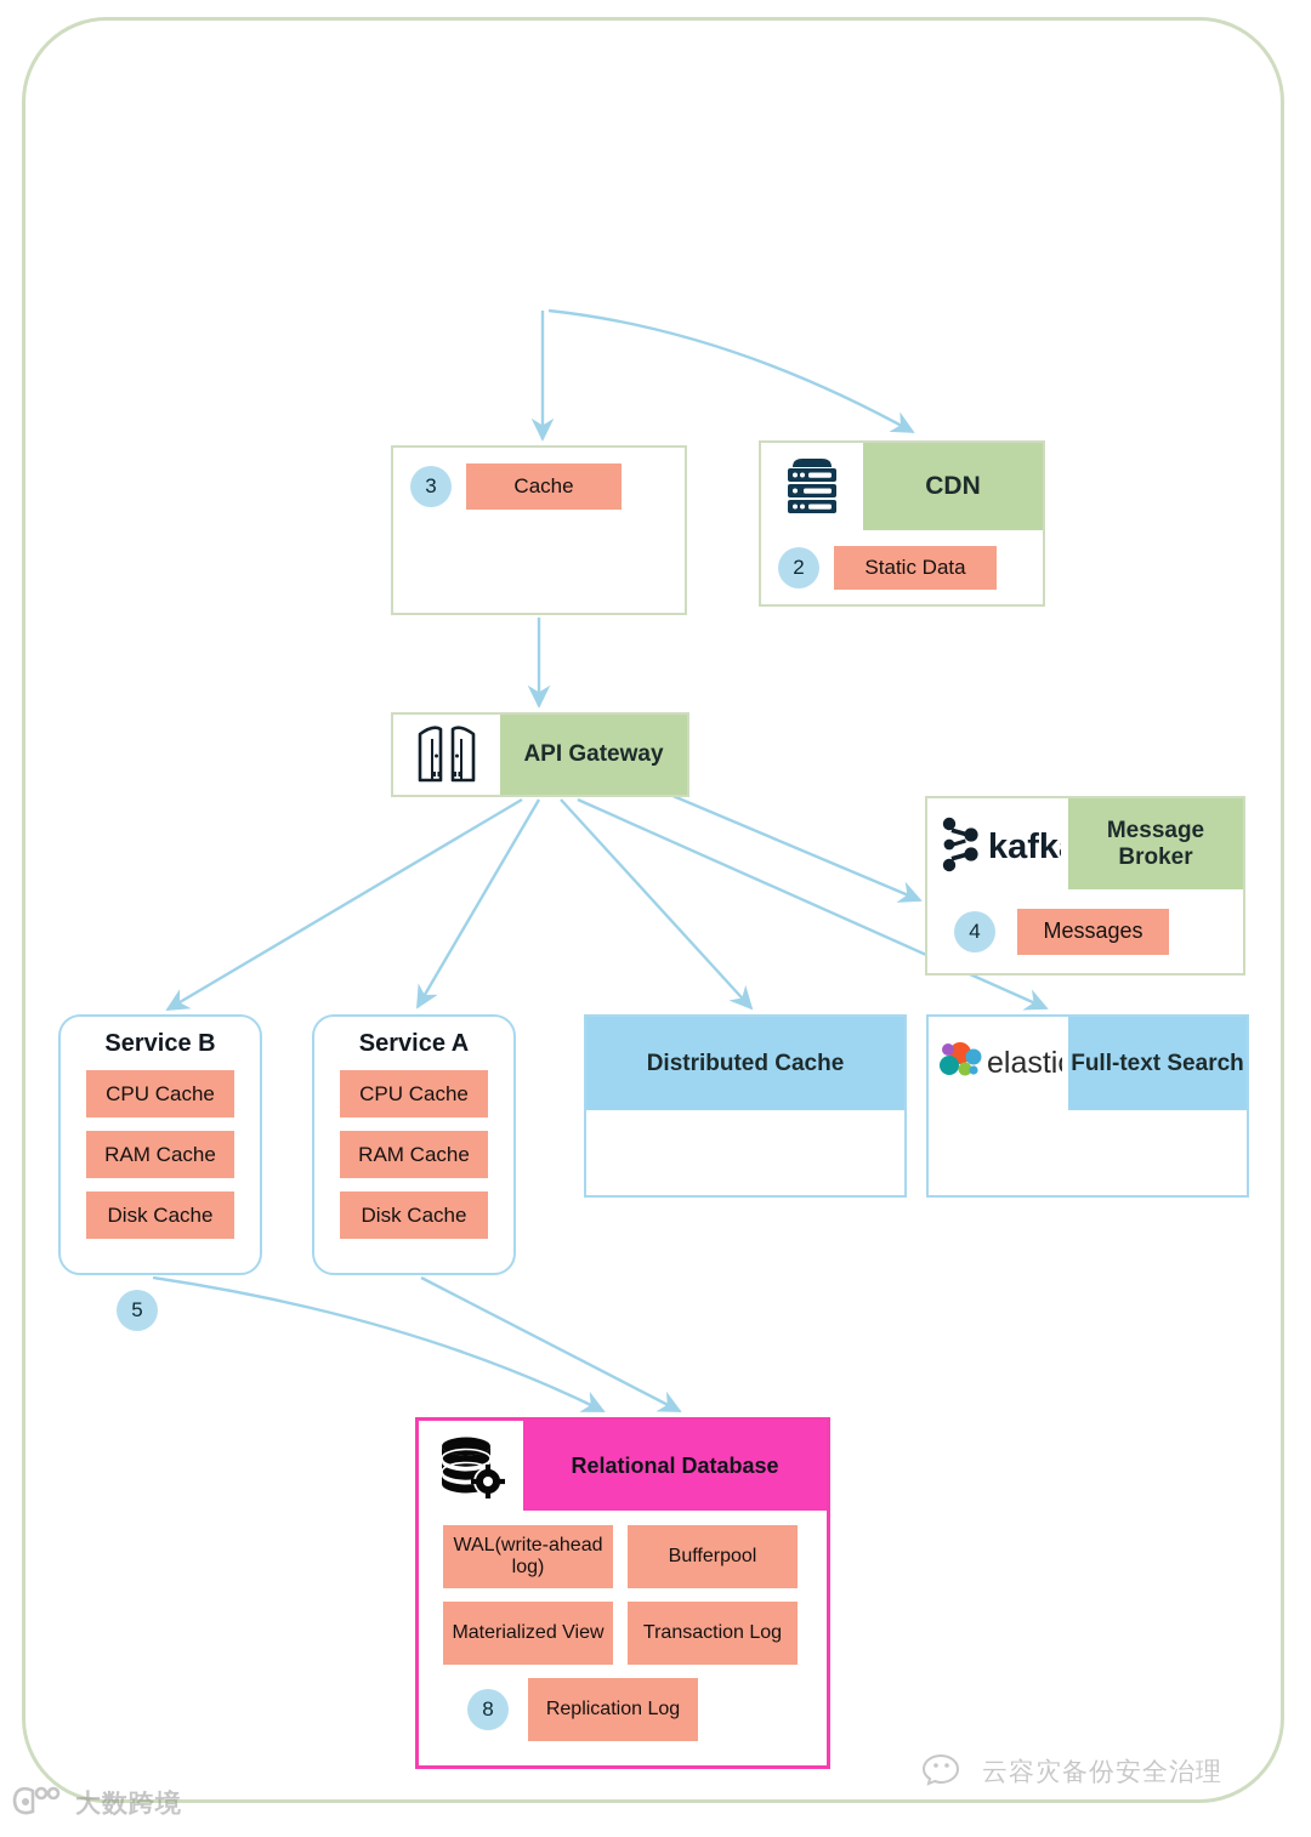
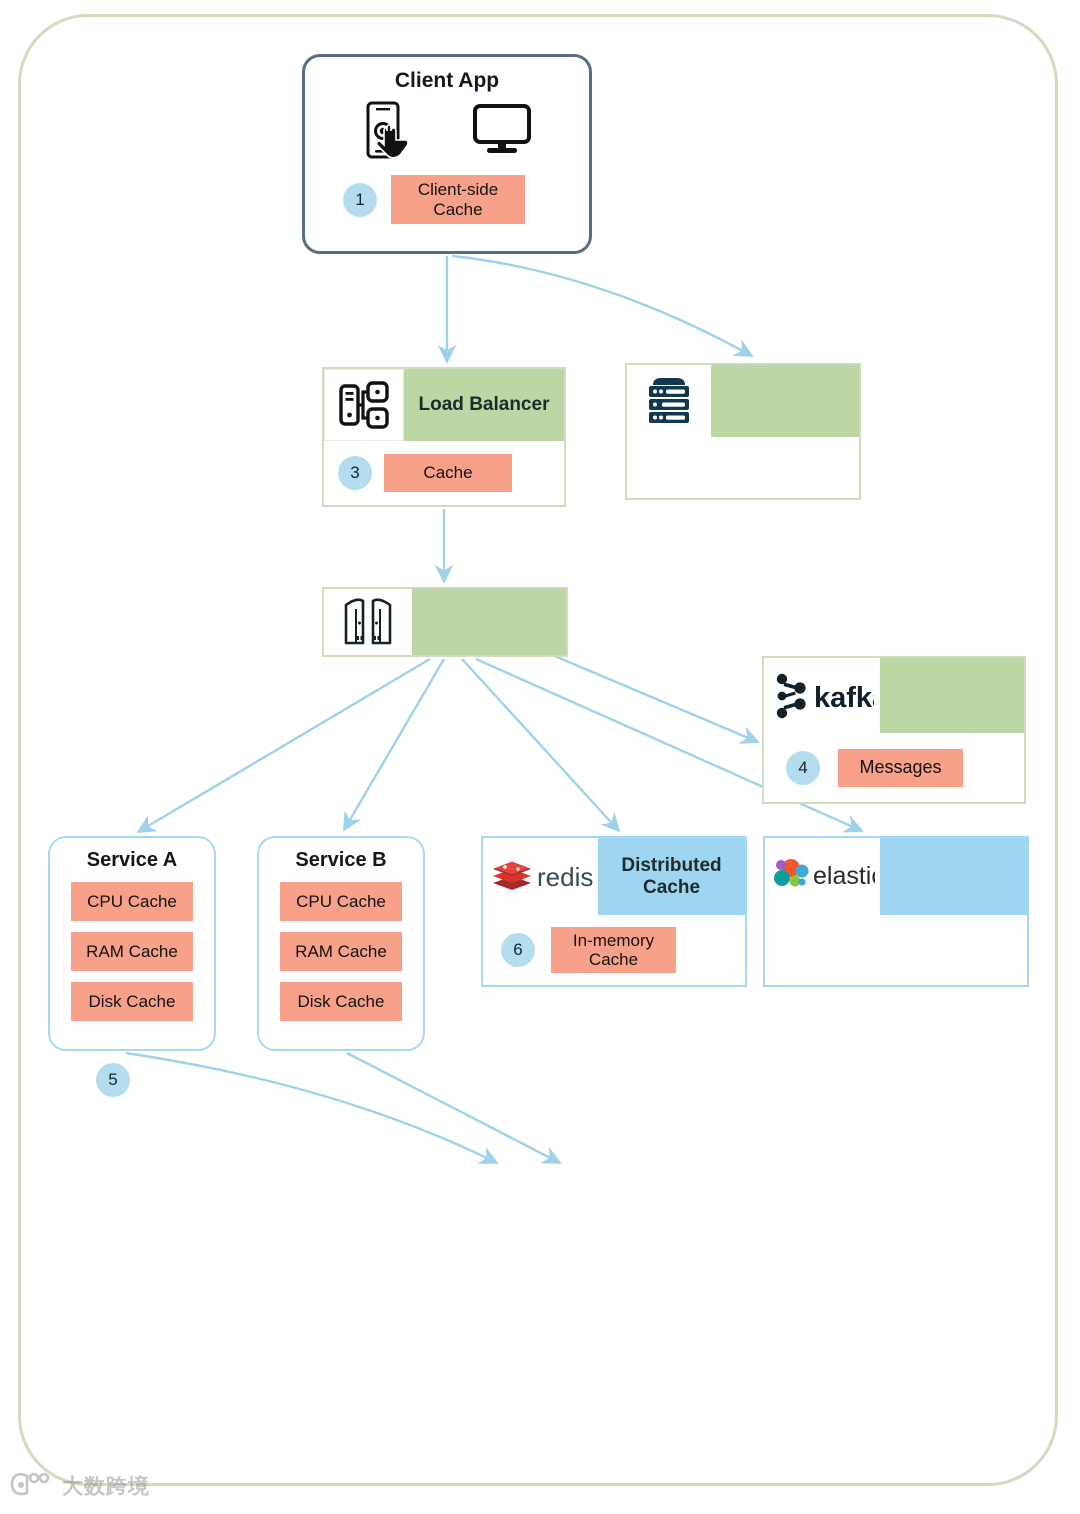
+ Client App
+ 1
+ Client-side Cache
+ Load Balancer
  3
  Cache
- CDN
- 2
- Static Data
- API Gateway
  kafk
- Message Broker
  4
  Messages
- Service B
+ Service A
  CPU Cache
  RAM Cache
  Disk Cache
  5
- Service A
+ Service B
  CPU Cache
  RAM Cache
  Disk Cache
+ redis
  Distributed Cache
+ 6
+ In-memory Cache
  elasti
- Full-text Search
- Relational Database
- WAL(write-ahead log)
- Bufferpool
- Materialized View
- Transaction Log
- 8
- Replication Log
  大数跨境
- 云容灾备份安全治理
